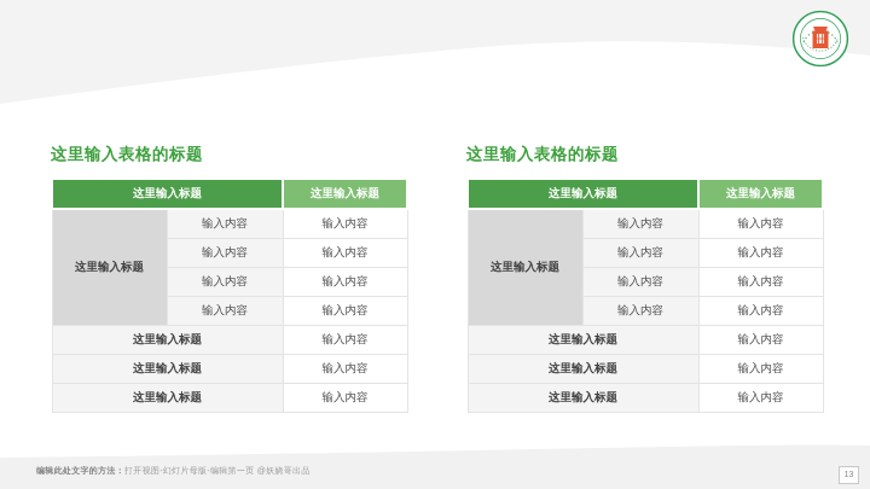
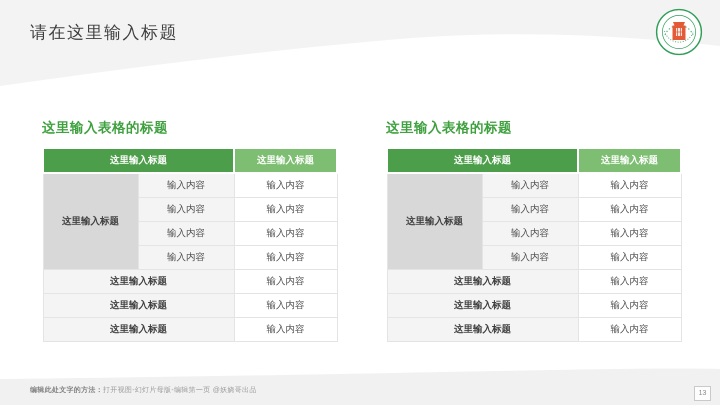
+ 请在这里输入标题
  这里输入表格的标题
  这里输入标题	这里输入标题
  这里输入标题	输入内容	输入内容
  输入内容	输入内容
  输入内容	输入内容
  输入内容	输入内容
  这里输入标题	输入内容
  这里输入标题	输入内容
  这里输入标题	输入内容
  这里输入表格的标题
  这里输入标题	这里输入标题
  这里输入标题	输入内容	输入内容
  输入内容	输入内容
  输入内容	输入内容
  输入内容	输入内容
  这里输入标题	输入内容
  这里输入标题	输入内容
  这里输入标题	输入内容
